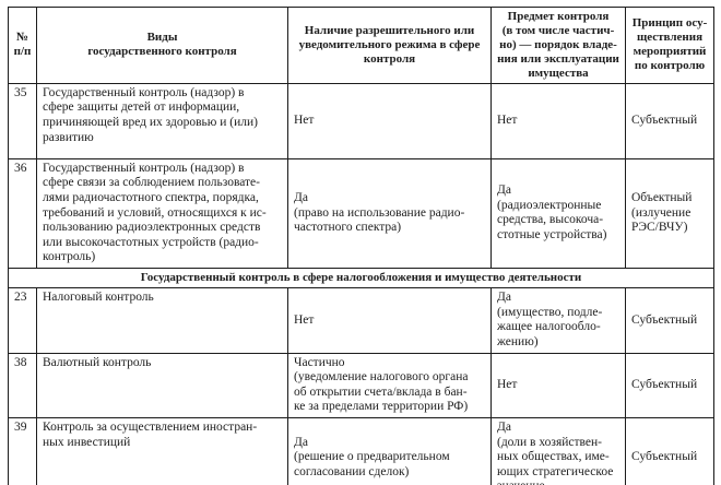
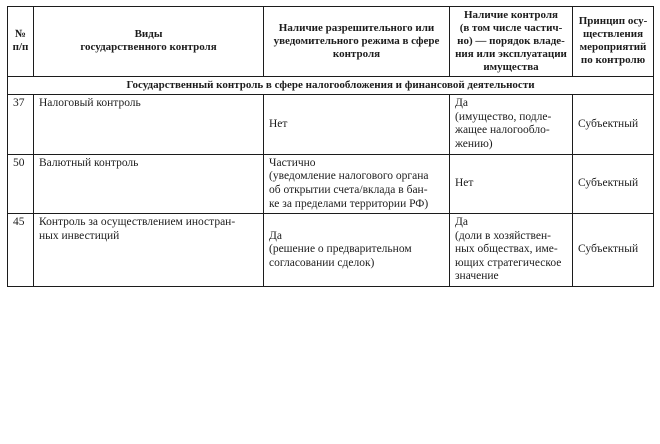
- № п/п	Виды государственного контроля	Наличие разрешительного или уведомительного режима в сфере контроля	Предмет контроля (в том числе частич- но) — порядок владе- ния или эксплуатации имущества	Принцип осу- ществления мероприятий по контролю
+ № п/п	Виды государственного контроля	Наличие разрешительного или уведомительного режима в сфере контроля	Наличие контроля (в том числе частич- но) — порядок владе- ния или эксплуатации имущества	Принцип осу- ществления мероприятий по контролю
- 35	Государственный контроль (надзор) в сфере защиты детей от информации, причиняющей вред их здоровью и (или) развитию	Нет	Нет	Субъектный
- 36	Государственный контроль (надзор) в сфере связи за соблюдением пользовате- лями радиочастотного спектра, порядка, требований и условий, относящихся к ис- пользованию радиоэлектронных средств или высокочастотных устройств (радио- контроль)	Да (право на использование радио- частотного спектра)	Да (радиоэлектронные средства, высокоча- стотные устройства)	Объектный (излучение РЭС/ВЧУ)
- Государственный контроль в сфере налогообложения и имущество деятельности
+ Государственный контроль в сфере налогообложения и финансовой деятельности
- 23	Налоговый контроль	Нет	Да (имущество, подле- жащее налогообло- жению)	Субъектный
+ 37	Налоговый контроль	Нет	Да (имущество, подле- жащее налогообло- жению)	Субъектный
- 38	Валютный контроль	Частично (уведомление налогового органа об открытии счета/вклада в бан- ке за пределами территории РФ)	Нет	Субъектный
+ 50	Валютный контроль	Частично (уведомление налогового органа об открытии счета/вклада в бан- ке за пределами территории РФ)	Нет	Субъектный
- 39	Контроль за осуществлением иностран- ных инвестиций	Да (решение о предварительном согласовании сделок)	Да (доли в хозяйствен- ных обществах, име- ющих стратегическое	Субъектный
+ 45	Контроль за осуществлением иностран- ных инвестиций	Да (решение о предварительном согласовании сделок)	Да (доли в хозяйствен- ных обществах, име- ющих стратегическое значение	Субъектный
